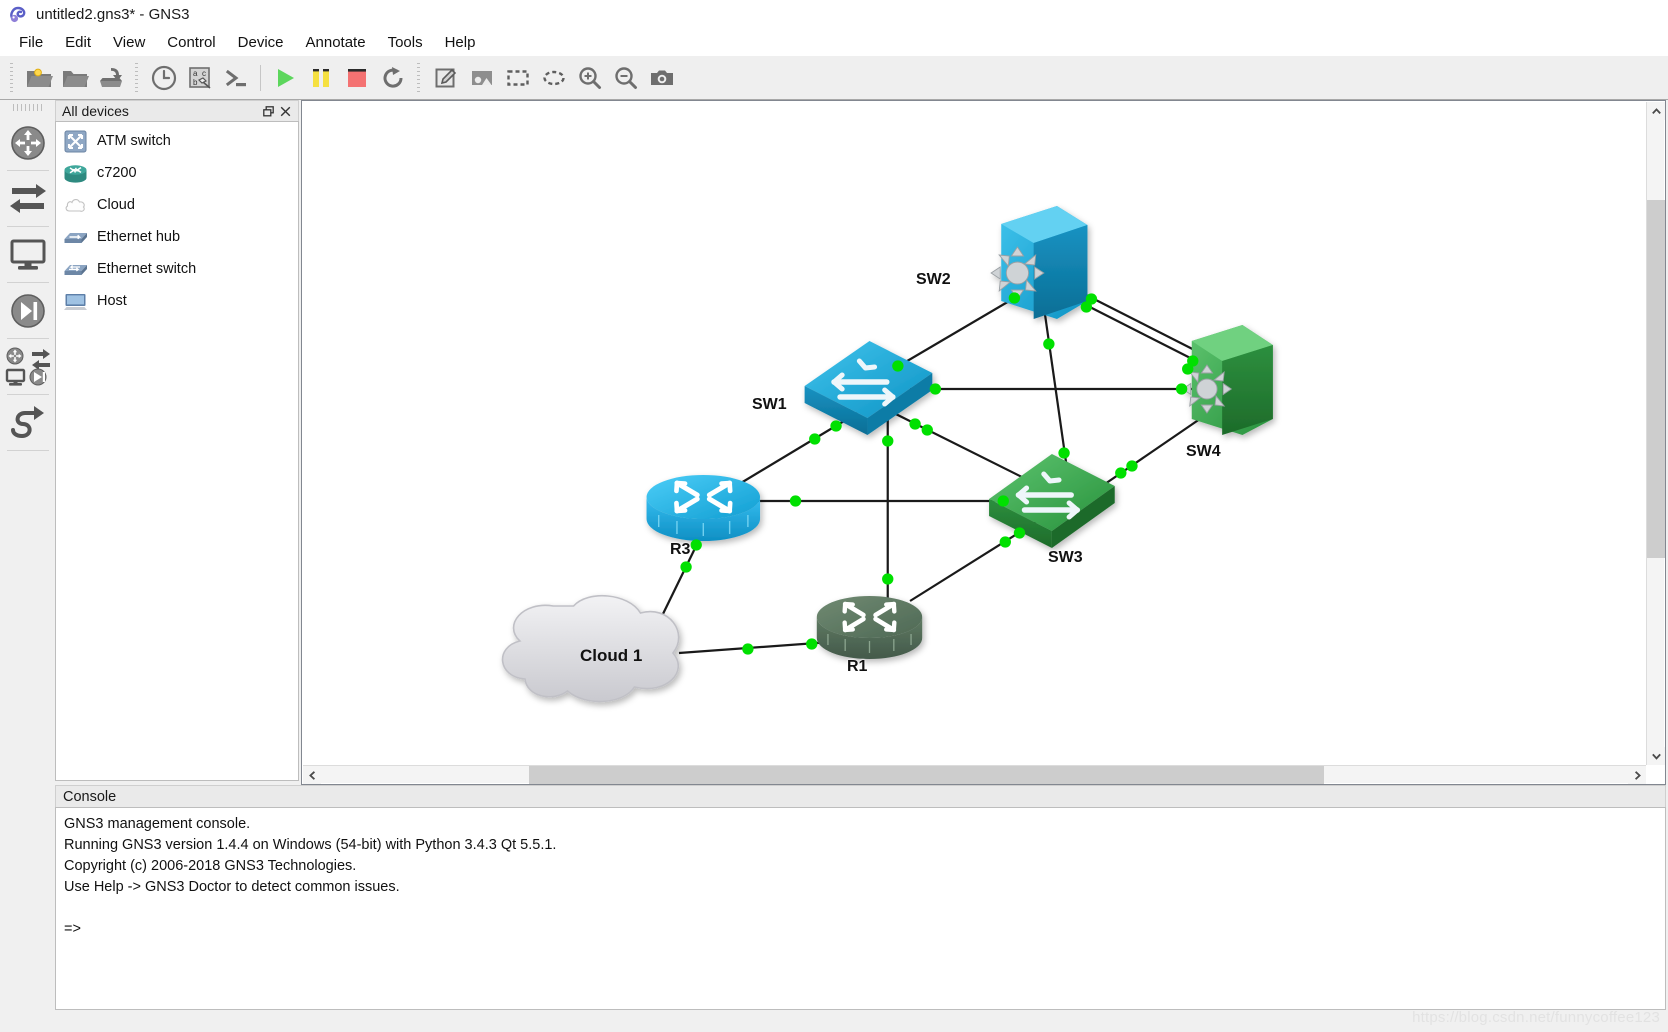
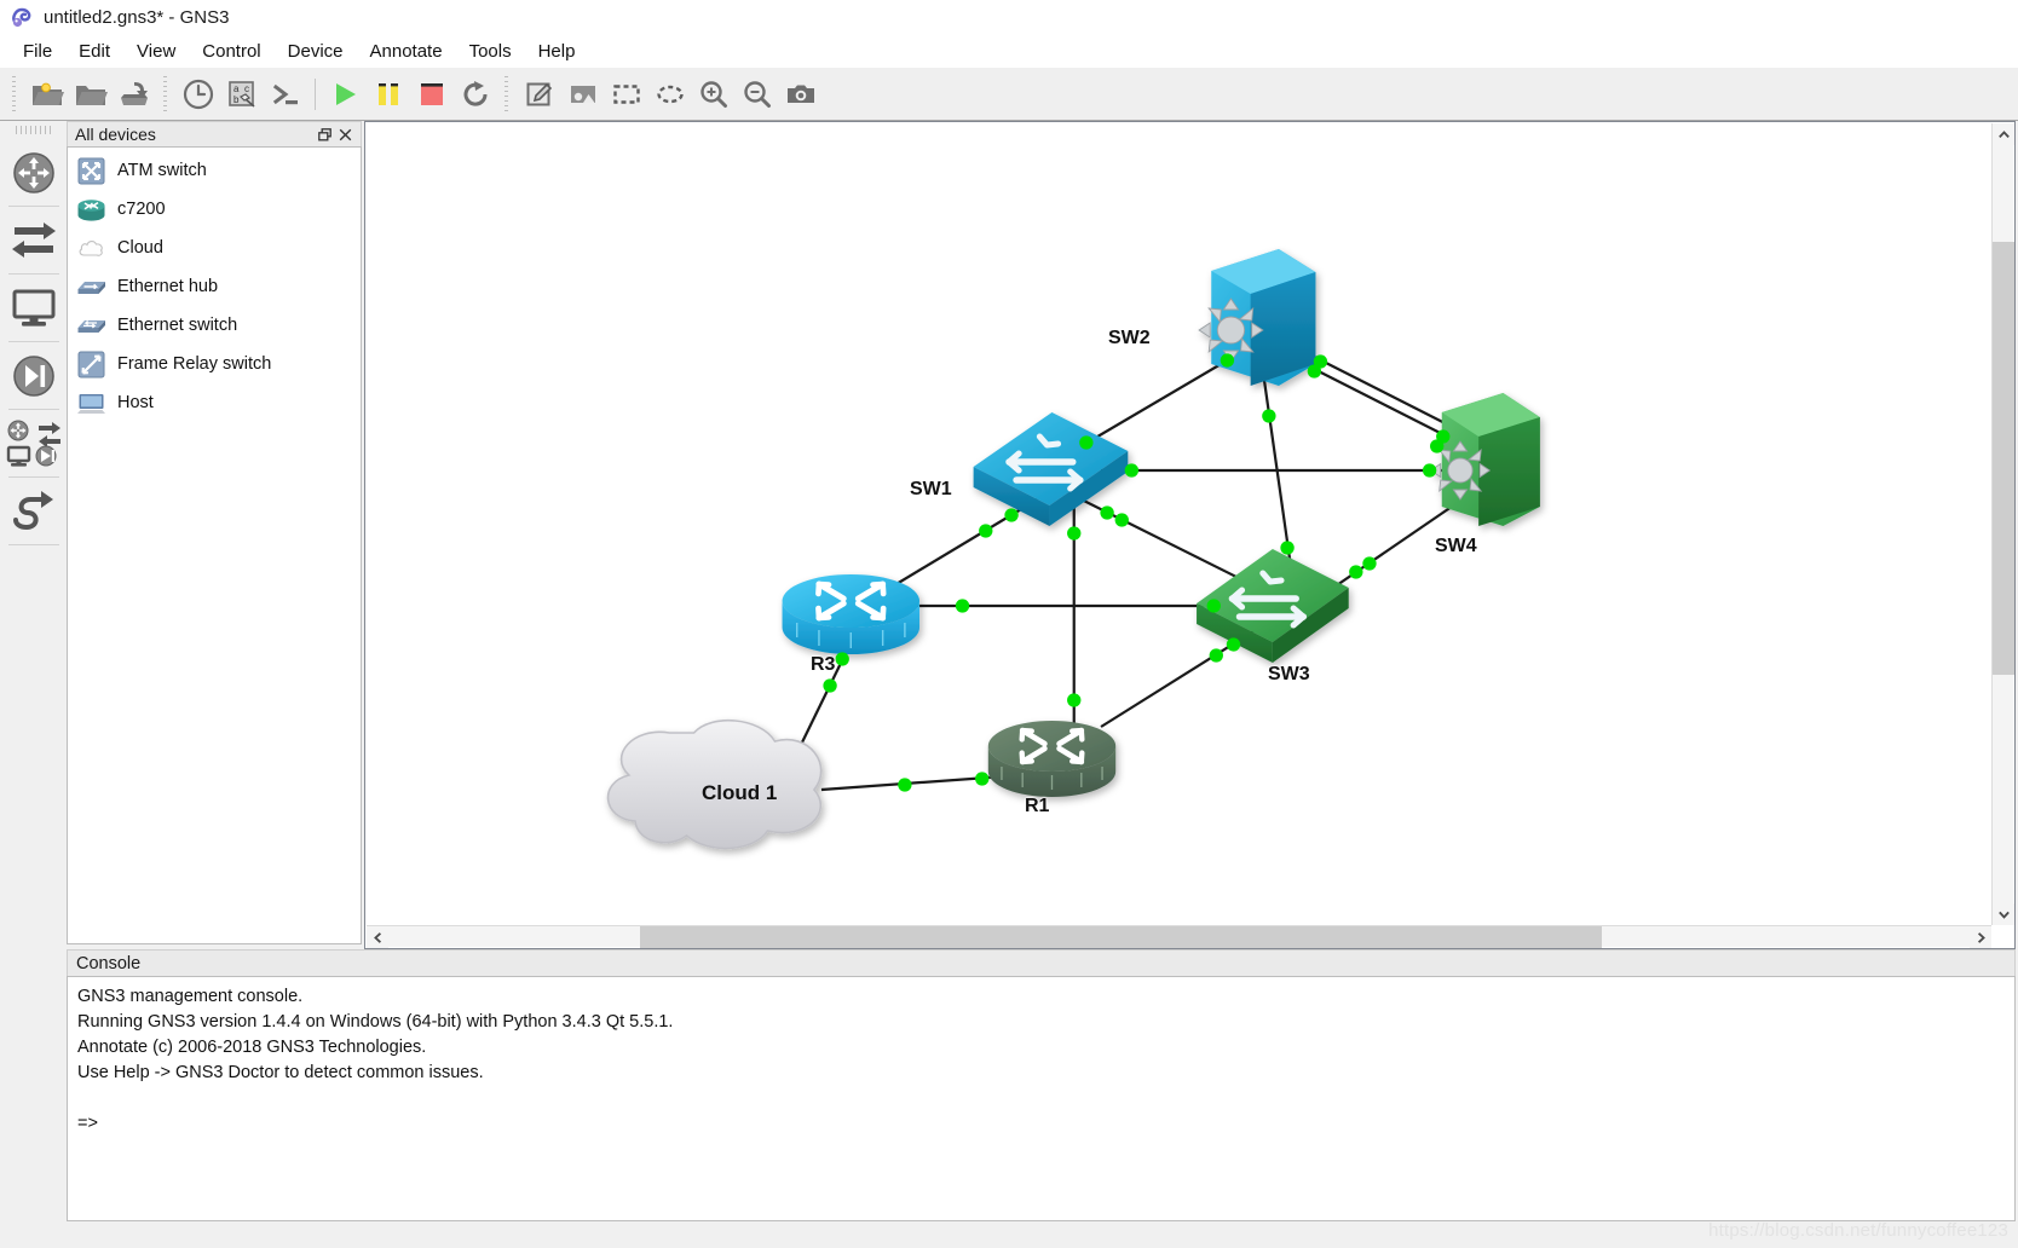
  untitled2.gns3* - GNS3
  File
  Edit
  View
  Control
  Device
  Annotate
  Tools
  Help
  a
  c
  b
  All devices
  ATM switch
  c7200
  Cloud
  Ethernet hub
  Ethernet switch
+ Frame Relay switch
  Host
  SW2
  SW1
  SW4
  SW3
  R3
  R1
  Cloud 1
  Console
  GNS3 management console.
- Running GNS3 version 1.4.4 on Windows (54-bit) with Python 3.4.3 Qt 5.5.1.
+ Running GNS3 version 1.4.4 on Windows (64-bit) with Python 3.4.3 Qt 5.5.1.
- Copyright (c) 2006-2018 GNS3 Technologies.
+ Annotate (c) 2006-2018 GNS3 Technologies.
  Use Help -> GNS3 Doctor to detect common issues.
  =>
  https://blog.csdn.net/funnycoffee123
